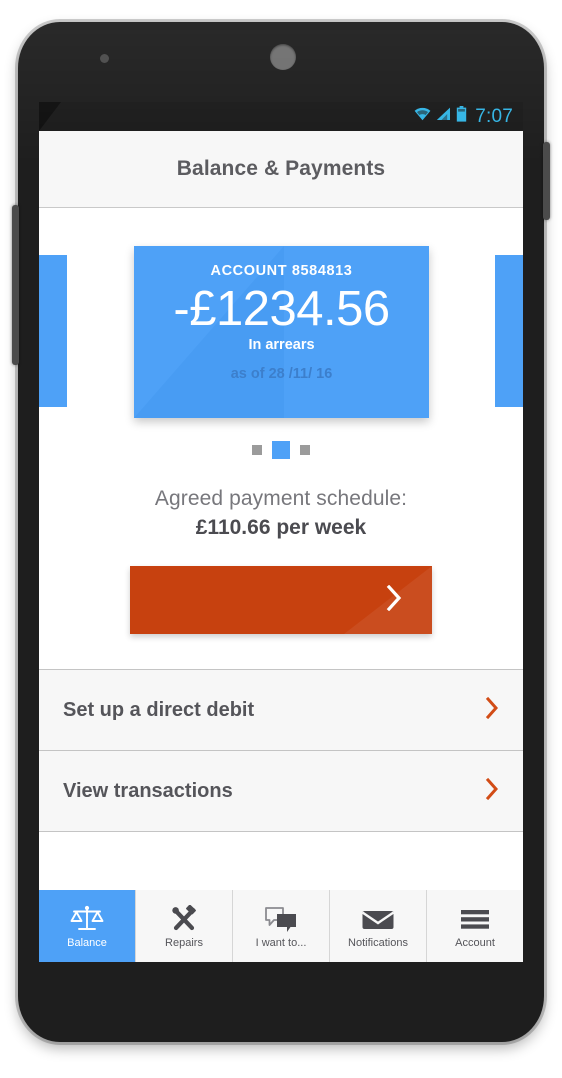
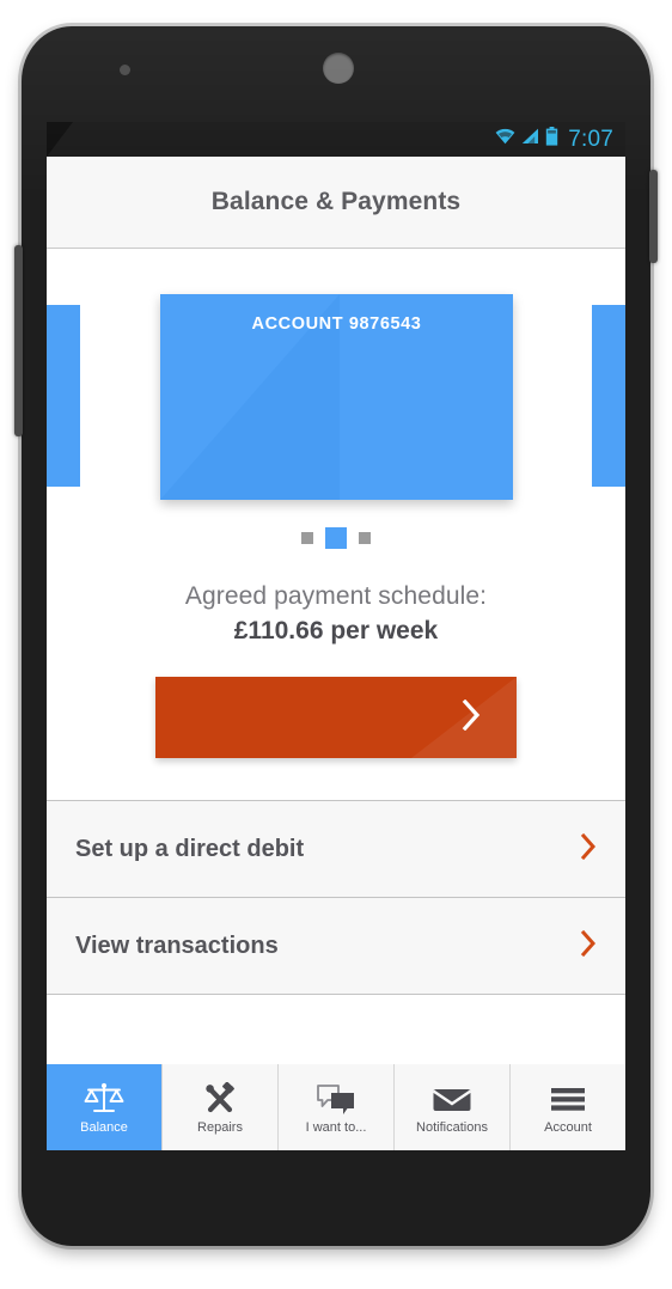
- ACCOUNT 8584813
+ ACCOUNT 9876543
- -£1234.56
- In arrears
- as of 28 /11/ 16
